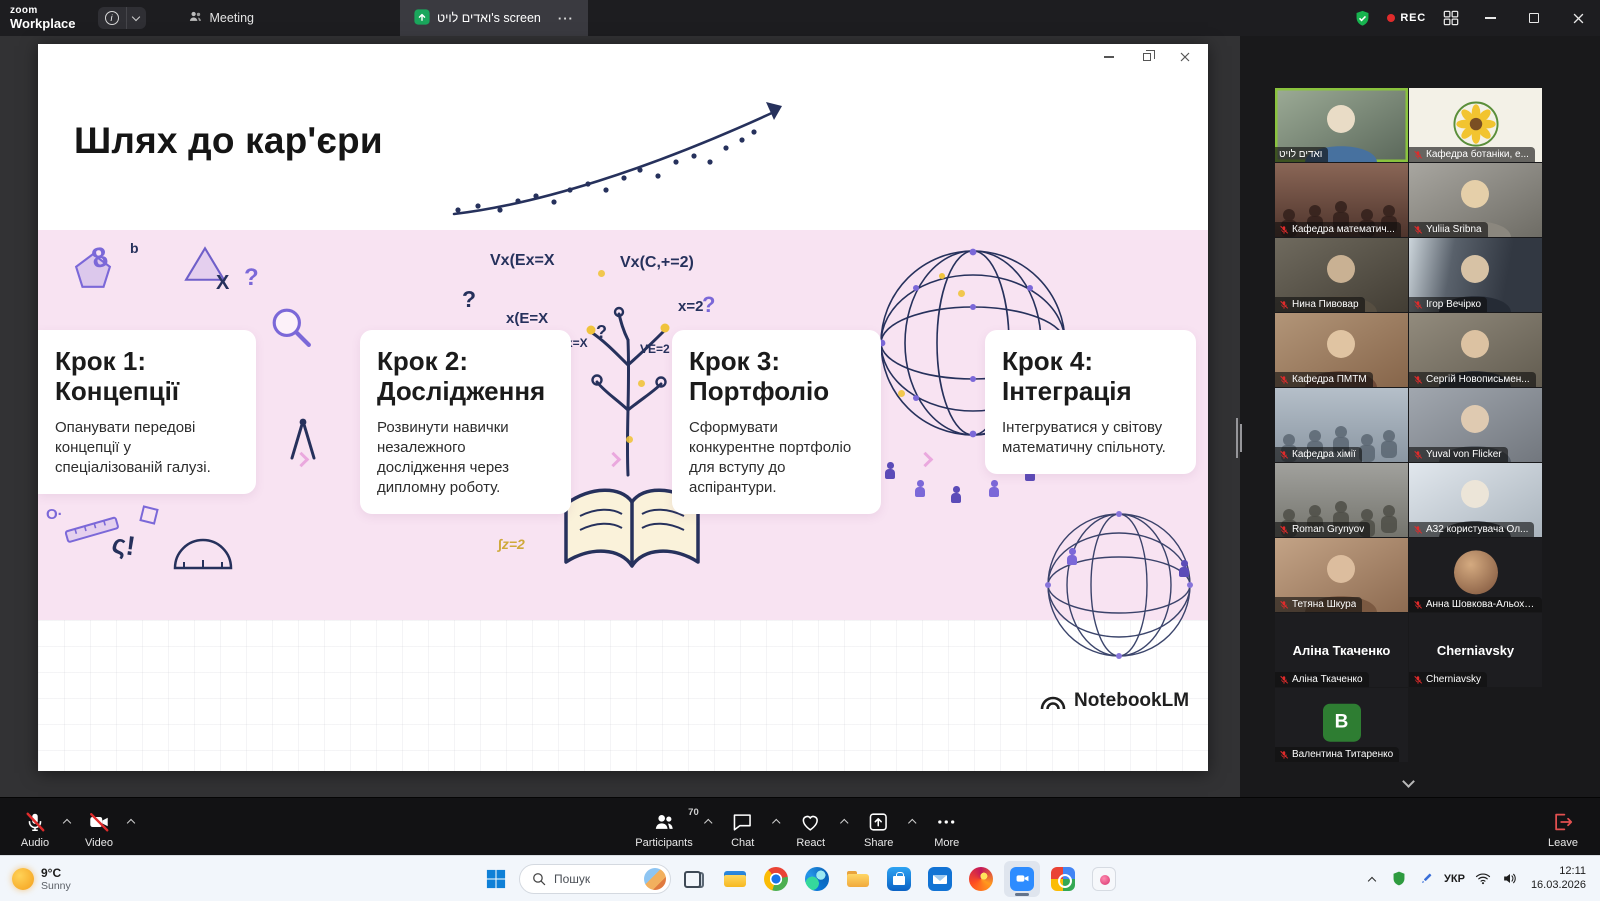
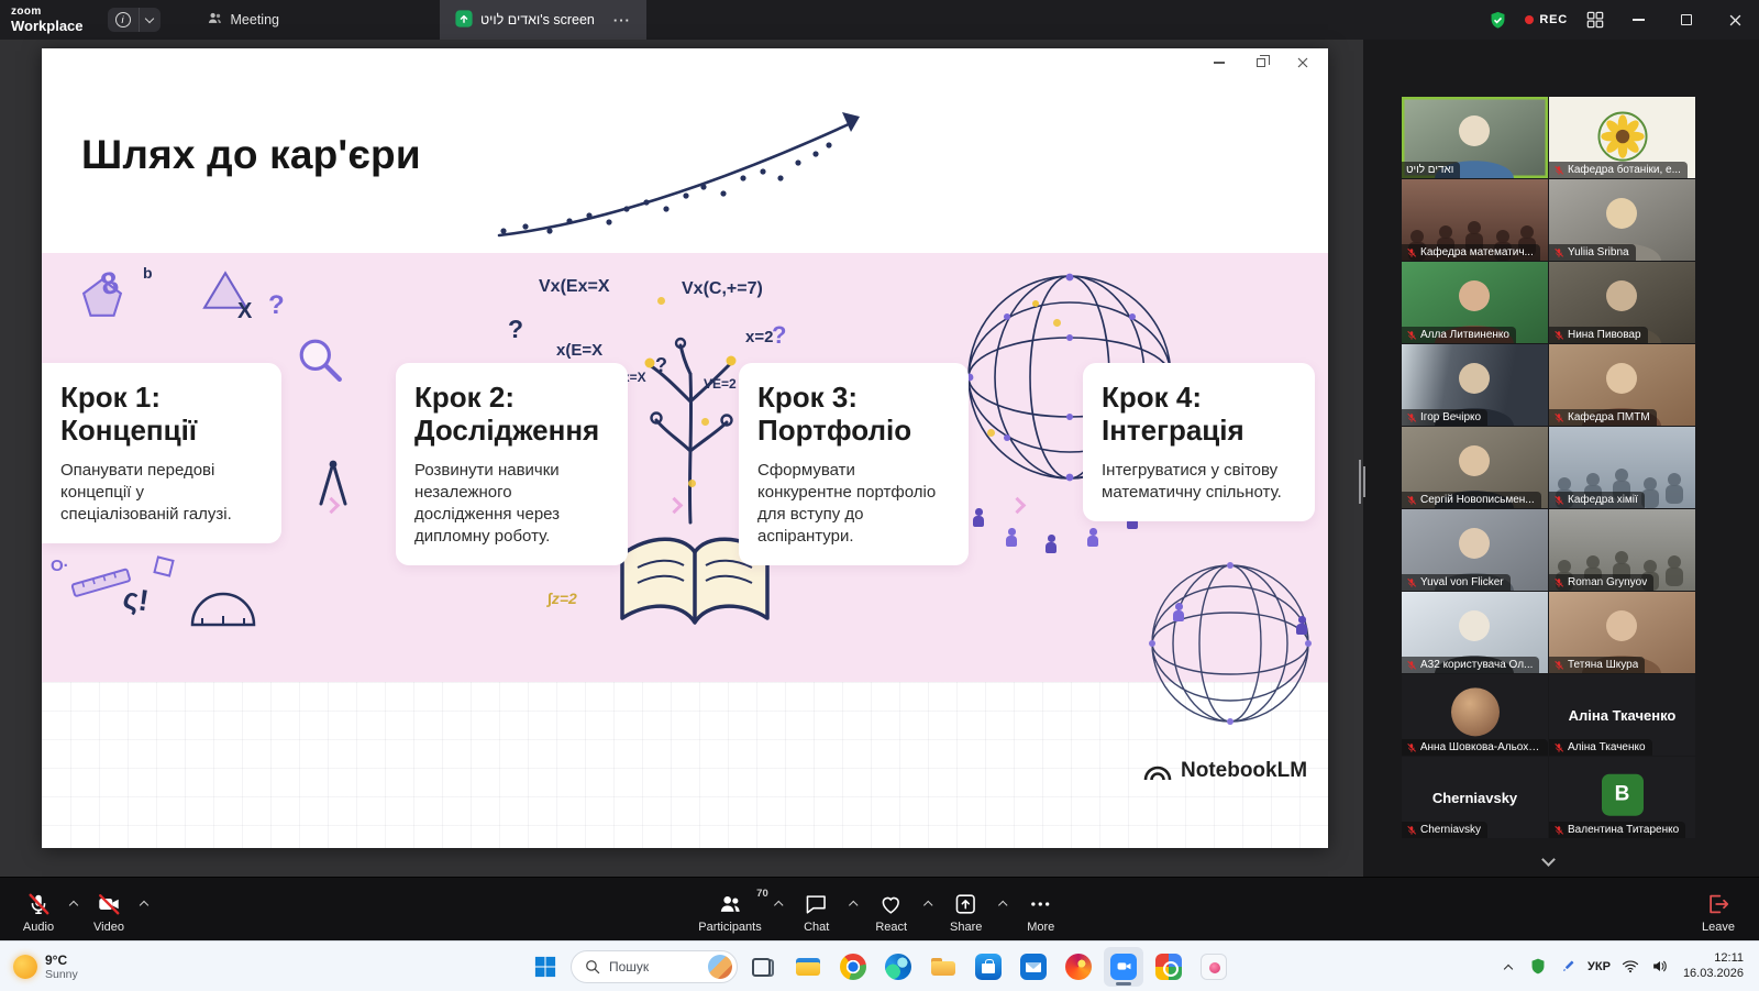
  zoom
  Workplace
  i
  Meeting
  ואדים לויט's screen
  ···
  REC
  Шлях до кар'єри
  Vx(Ex=X
- Vx(C,+=2)
+ Vx(C,+=7)
  x(E=X
  VE=2
  x=2
  ?
  ?
  ?
  b
  X
  ?
  O·
  ∫z=2
  Крок 1:
  Концепції
  Опанувати передові концепції у спеціалізованій галузі.
  Крок 2:
  Дослідження
  Розвинути навички незалежного дослідження через дипломну роботу.
  Крок 3:
  Портфоліо
  Сформувати конкурентне портфоліо для вступу до аспірантури.
  Крок 4:
  Інтеграція
  Інтегруватися у світову математичну спільноту.
  NotebookLM
  ואדים לויט
  Кафедра ботаніки, е...
  Кафедра математич...
  Yuliia Sribna
+ Алла Литвиненко
  Нина Пивовар
  Ігор Вечірко
  Кафедра ПМТМ
  Сергій Новописьмен...
  Кафедра хімії
  Yuval von Flicker
  Roman Grynyov
  А32 користувача Ол...
  Тетяна Шкура
  Анна Шовкова-Альохіна
  Аліна Ткаченко
  Аліна Ткаченко
  Cherniavsky
  Cherniavsky
  B
  Валентина Титаренко
  Audio
  Video
  Participants
  70
  Chat
  React
  Share
  More
  Leave
  9°C
  Sunny
  Пошук
  УКР
  12:11
  16.03.2026
